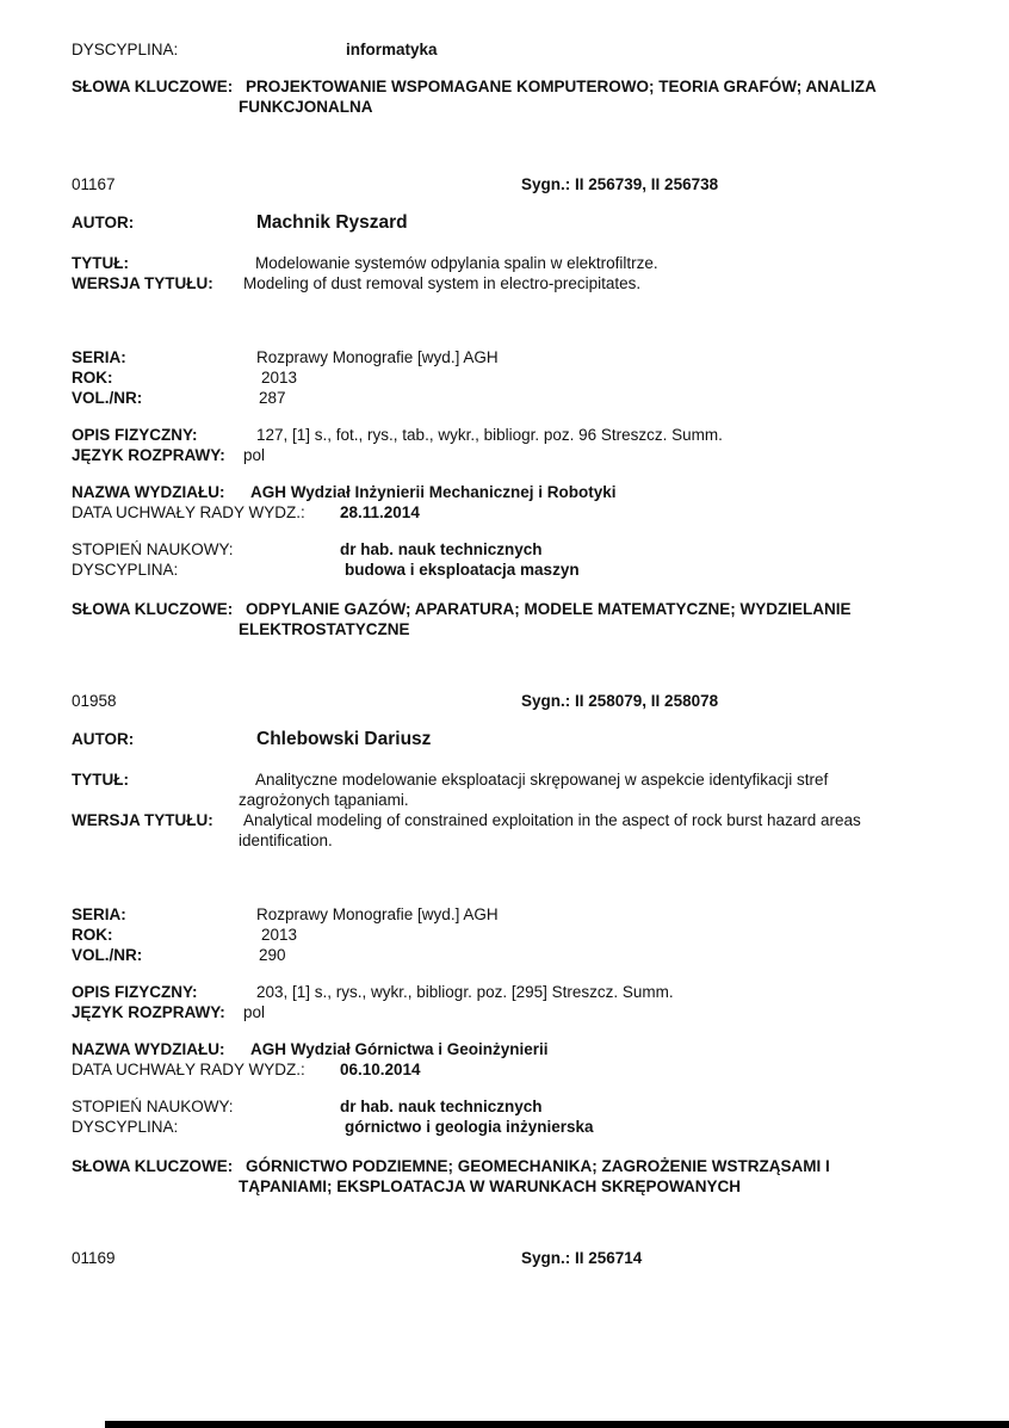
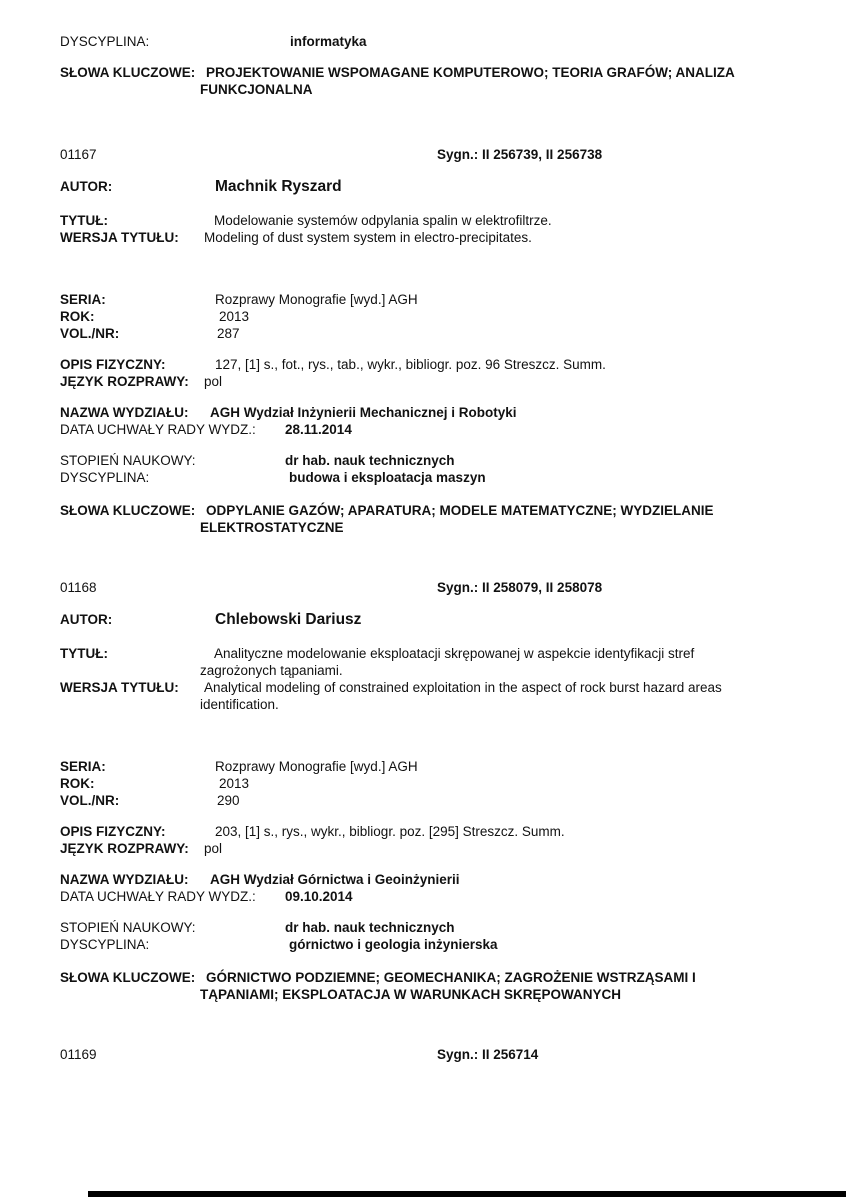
  DYSCYPLINA:
  informatyka
  SŁOWA KLUCZOWE:
  PROJEKTOWANIE WSPOMAGANE KOMPUTEROWO; TEORIA GRAFÓW; ANALIZA FUNKCJONALNA
  01167
  Sygn.: II 256739, II 256738
  AUTOR:
  Machnik Ryszard
  TYTUŁ:
  Modelowanie systemów odpylania spalin w elektrofiltrze.
  WERSJA TYTUŁU:
- Modeling of dust removal system in electro-precipitates.
+ Modeling of dust system system in electro-precipitates.
  SERIA:
  Rozprawy Monografie [wyd.] AGH
  ROK:
  2013
  VOL./NR:
  287
  OPIS FIZYCZNY:
  127, [1] s., fot., rys., tab., wykr., bibliogr. poz. 96 Streszcz. Summ.
  JĘZYK ROZPRAWY:
  pol
  NAZWA WYDZIAŁU:
  AGH Wydział Inżynierii Mechanicznej i Robotyki
  DATA UCHWAŁY RADY WYDZ.:
  28.11.2014
  STOPIEŃ NAUKOWY:
  dr hab. nauk technicznych
  DYSCYPLINA:
  budowa i eksploatacja maszyn
  SŁOWA KLUCZOWE:
  ODPYLANIE GAZÓW; APARATURA; MODELE MATEMATYCZNE; WYDZIELANIE ELEKTROSTATYCZNE
- 01958
+ 01168
  Sygn.: II 258079, II 258078
  AUTOR:
  Chlebowski Dariusz
  TYTUŁ:
  Analityczne modelowanie eksploatacji skrępowanej w aspekcie identyfikacji stref zagrożonych tąpaniami.
  WERSJA TYTUŁU:
  Analytical modeling of constrained exploitation in the aspect of rock burst hazard areas identification.
  SERIA:
  Rozprawy Monografie [wyd.] AGH
  ROK:
  2013
  VOL./NR:
  290
  OPIS FIZYCZNY:
  203, [1] s., rys., wykr., bibliogr. poz. [295] Streszcz. Summ.
  JĘZYK ROZPRAWY:
  pol
  NAZWA WYDZIAŁU:
  AGH Wydział Górnictwa i Geoinżynierii
  DATA UCHWAŁY RADY WYDZ.:
- 06.10.2014
+ 09.10.2014
  STOPIEŃ NAUKOWY:
  dr hab. nauk technicznych
  DYSCYPLINA:
  górnictwo i geologia inżynierska
  SŁOWA KLUCZOWE:
  GÓRNICTWO PODZIEMNE; GEOMECHANIKA; ZAGROŻENIE WSTRZĄSAMI I TĄPANIAMI; EKSPLOATACJA W WARUNKACH SKRĘPOWANYCH
  01169
  Sygn.: II 256714
